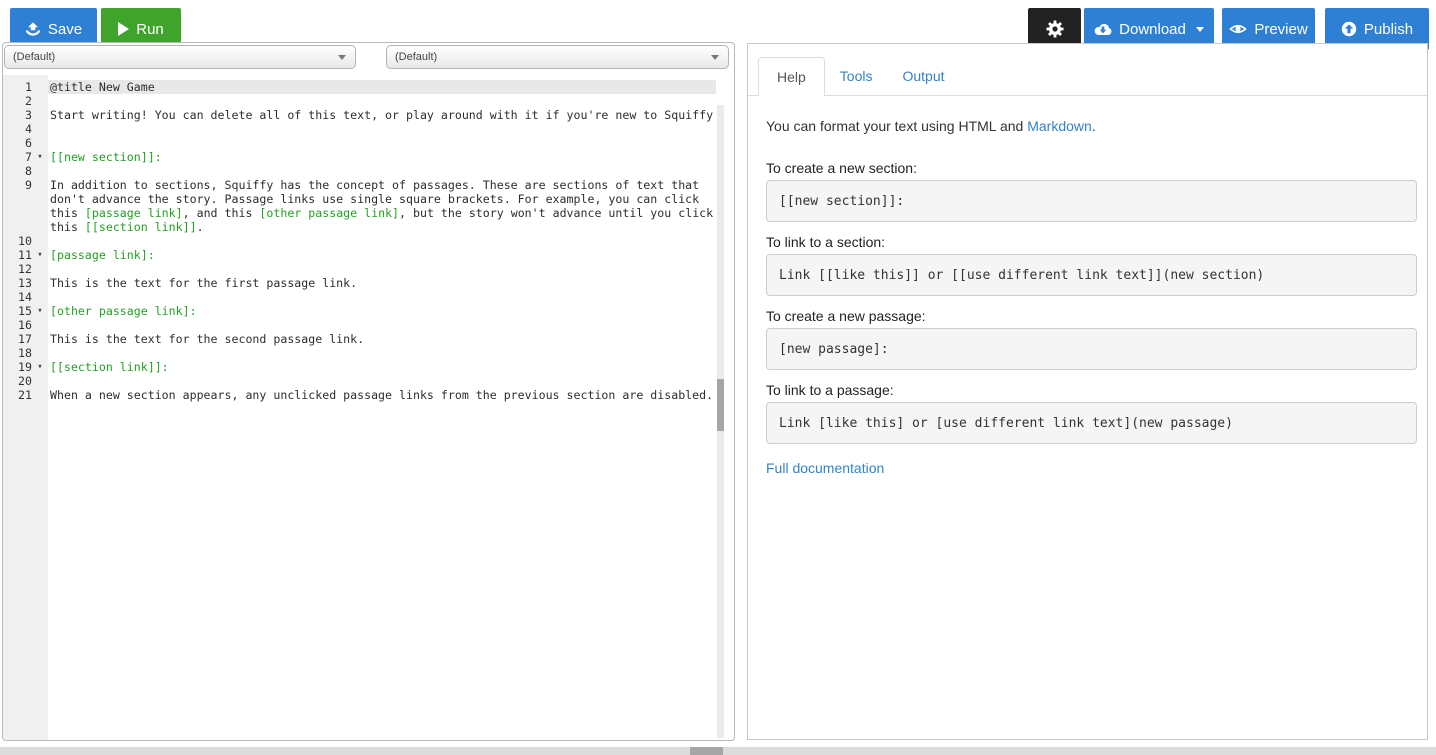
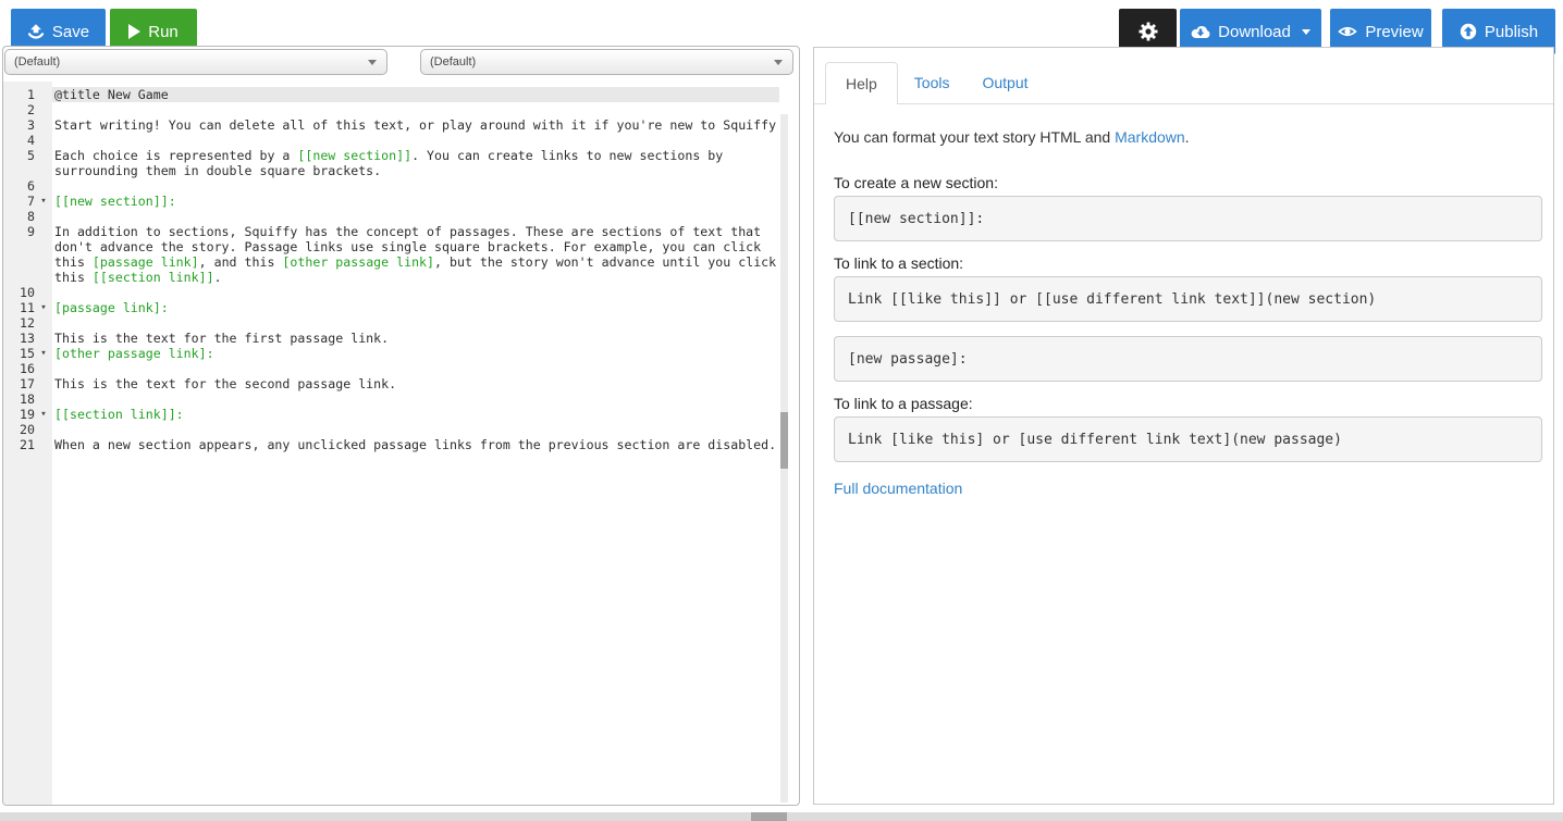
  Save
  Run
  Download
  Preview
  Publish
  (Default)
  (Default)
  1
  @title New Game
  2
  3
  Start writing! You can delete all of this text, or play around with it if you're new to Squiffy
  4
+ 5
+ Each choice is represented by a [[new section]]. You can create links to new sections by
+ surrounding them in double square brackets.
  6
  7
  ▾
  [[new section]]:
  8
  9
  In addition to sections, Squiffy has the concept of passages. These are sections of text that
  don't advance the story. Passage links use single square brackets. For example, you can click
  this [passage link], and this [other passage link], but the story won't advance until you click
  this [[section link]].
  10
  11
  ▾
  [passage link]:
  12
  13
  This is the text for the first passage link.
- 14
  15
  ▾
  [other passage link]:
  16
  17
  This is the text for the second passage link.
  18
  19
  ▾
  [[section link]]:
  20
  21
  When a new section appears, any unclicked passage links from the previous section are disabled.
  Help
  Tools
  Output
- You can format your text using HTML and Markdown.
+ You can format your text story HTML and Markdown.
  To create a new section:
  [[new section]]:
  To link to a section:
  Link [[like this]] or [[use different link text]](new section)
- To create a new passage:
  [new passage]:
  To link to a passage:
  Link [like this] or [use different link text](new passage)
  Full documentation
